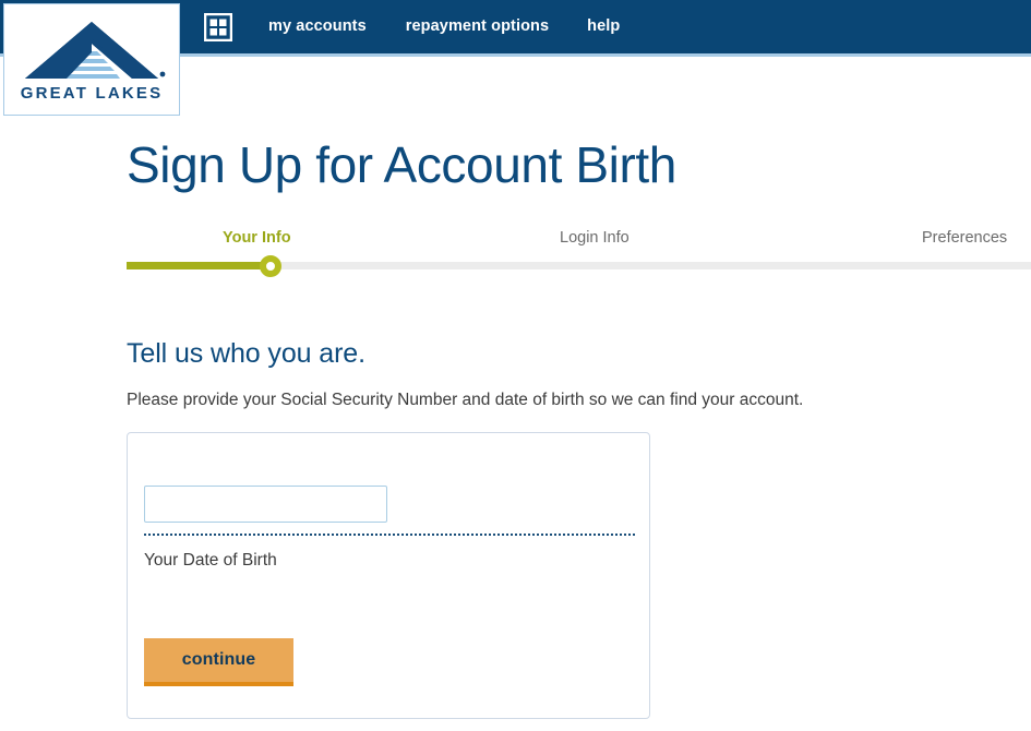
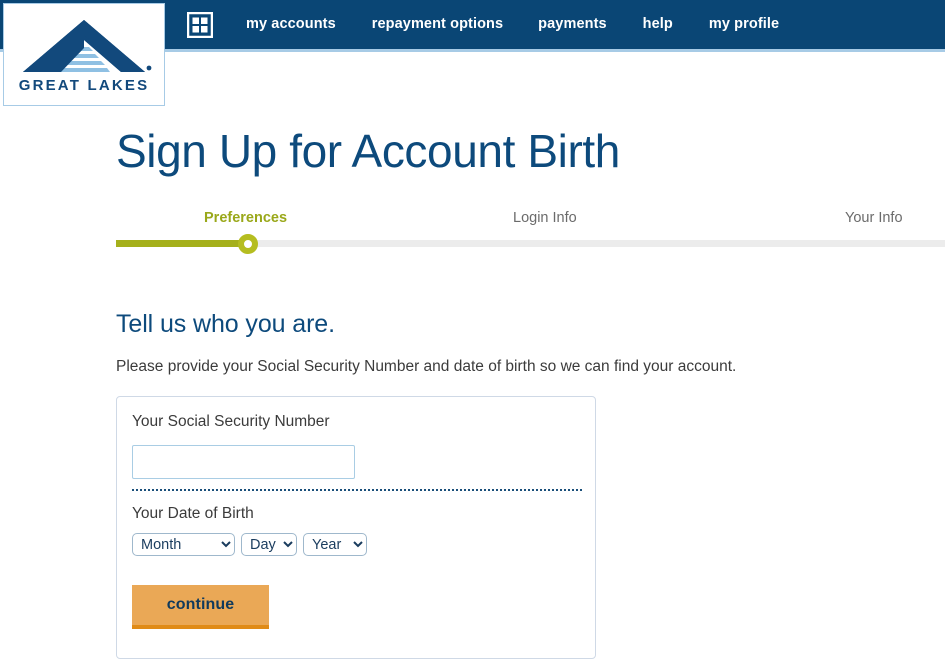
  my accounts
  repayment options
+ payments
  help
+ my profile
  GREAT LAKES
  Sign Up for Account Birth
- Your Info
+ Preferences
  Login Info
- Preferences
+ Your Info
  Tell us who you are.
  Please provide your Social Security Number and date of birth so we can find your account.
+ Your Social Security Number
  Your Date of Birth
+ Month
+ Day
+ Year
  continue
